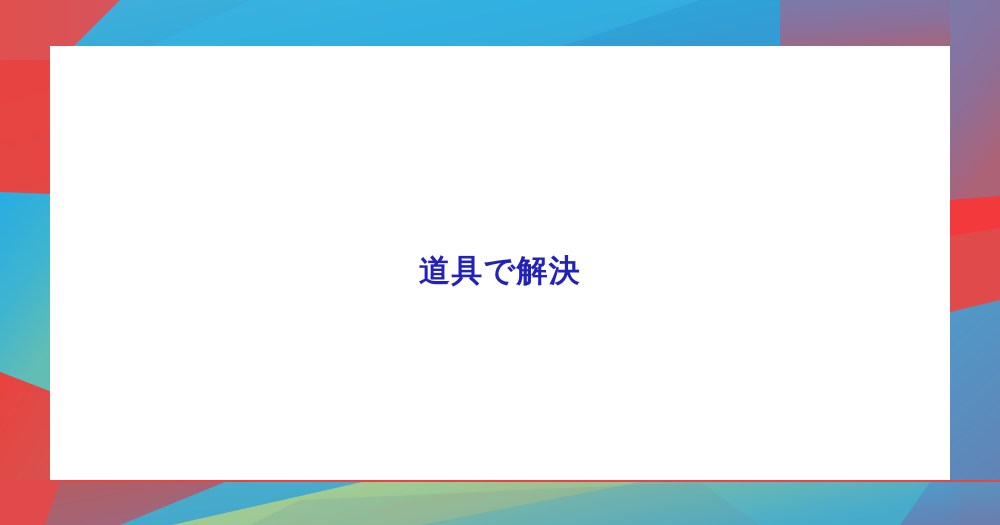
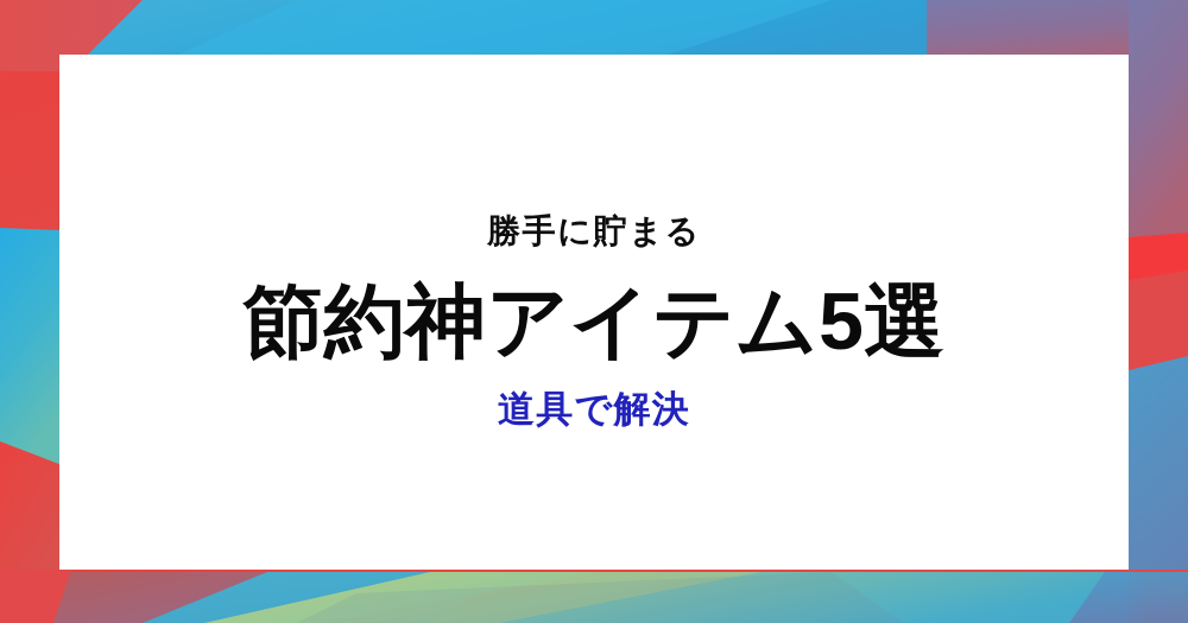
+ 勝手に貯まる
+ 節約神アイテム5選
  道具で解決
